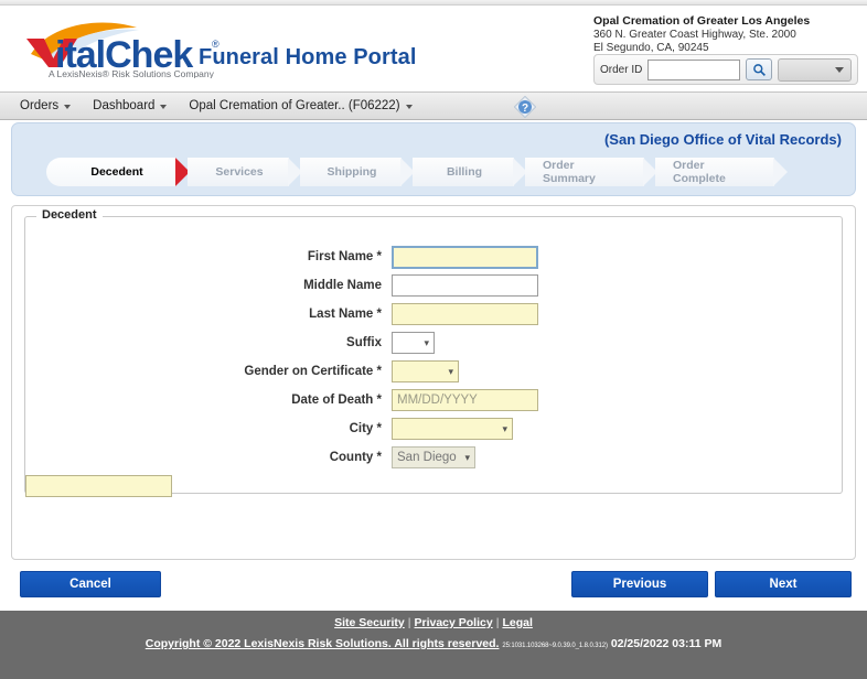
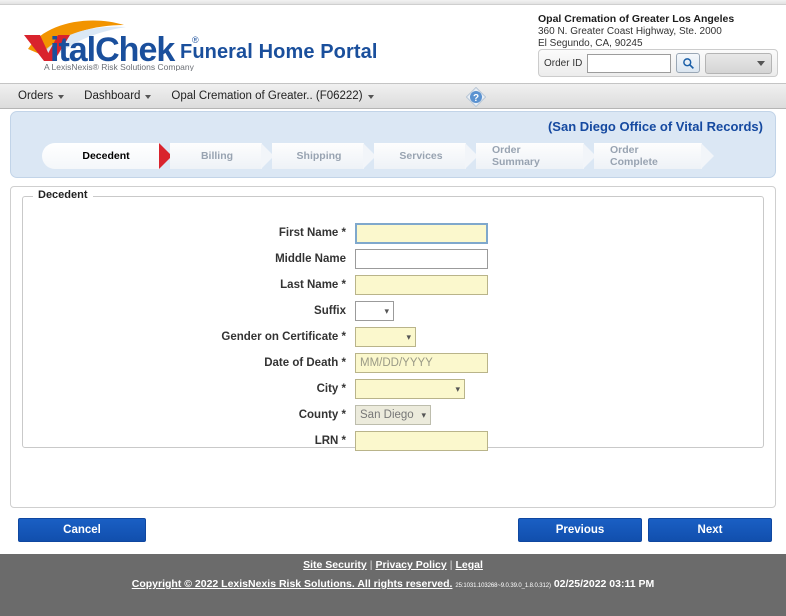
  italChek
  ®
  A LexisNexis® Risk Solutions Company
  Funeral Home Portal
  Opal Cremation of Greater Los Angeles
  360 N. Greater Coast Highway, Ste. 2000
  El Segundo, CA, 90245
  Order ID
  Orders
  Dashboard
  Opal Cremation of Greater.. (F06222)
  ?
  (San Diego Office of Vital Records)
  Decedent
- Services
+ Billing
  Shipping
- Billing
+ Services
  Order Summary
  Order Complete
  Decedent
  First Name *
  Middle Name
  Last Name *
  Suffix
  ▾
  Gender on Certificate *
  ▾
  Date of Death *
  MM/DD/YYYY
  City *
  ▾
  County *
  San Diego
  ▾
+ LRN *
  Cancel
  Previous
  Next
  Site Security | Privacy Policy | Legal
